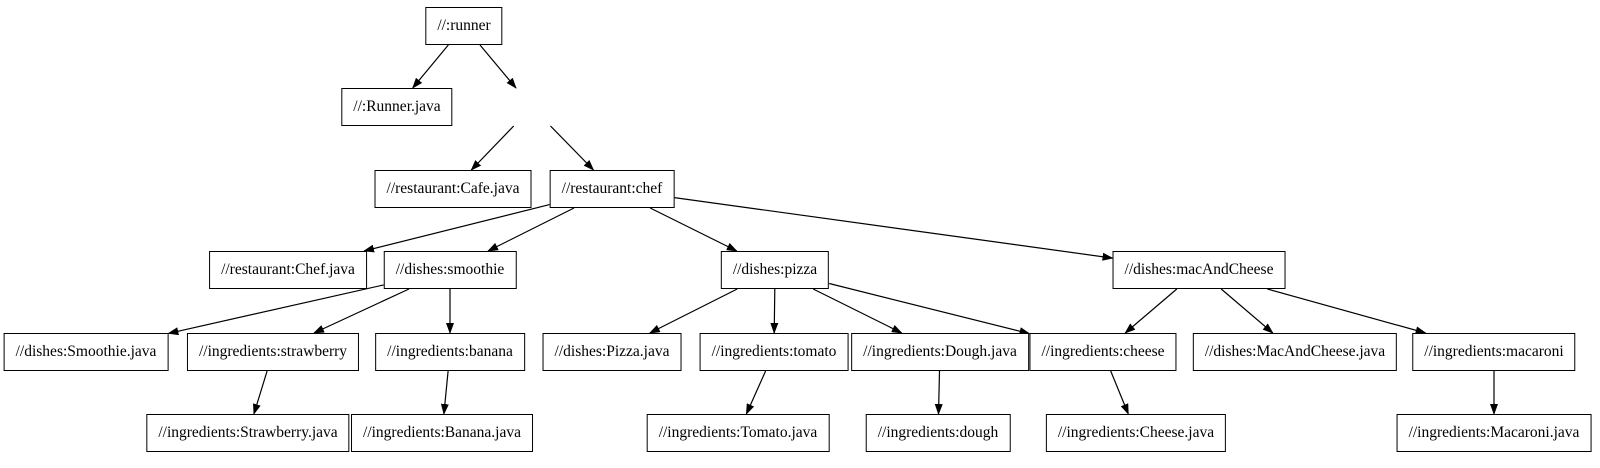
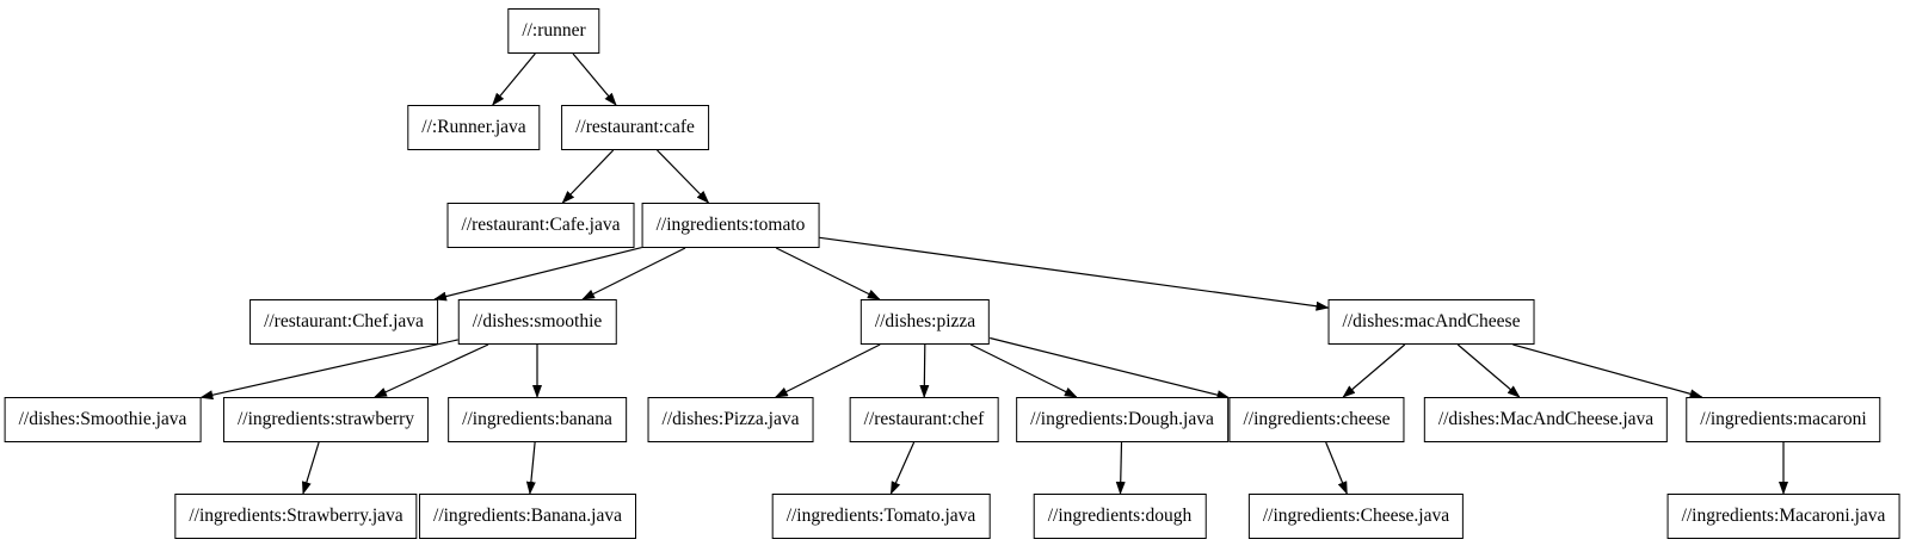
  //:runner
  //:Runner.java
+ //restaurant:cafe
  //restaurant:Cafe.java
- //restaurant:chef
+ //ingredients:tomato
  //restaurant:Chef.java
  //dishes:smoothie
  //dishes:pizza
  //dishes:macAndCheese
  //dishes:Smoothie.java
  //ingredients:strawberry
  //ingredients:banana
  //dishes:Pizza.java
- //ingredients:tomato
+ //restaurant:chef
  //ingredients:Dough.java
  //ingredients:cheese
  //dishes:MacAndCheese.java
  //ingredients:macaroni
  //ingredients:Strawberry.java
  //ingredients:Banana.java
  //ingredients:Tomato.java
  //ingredients:dough
  //ingredients:Cheese.java
  //ingredients:Macaroni.java
